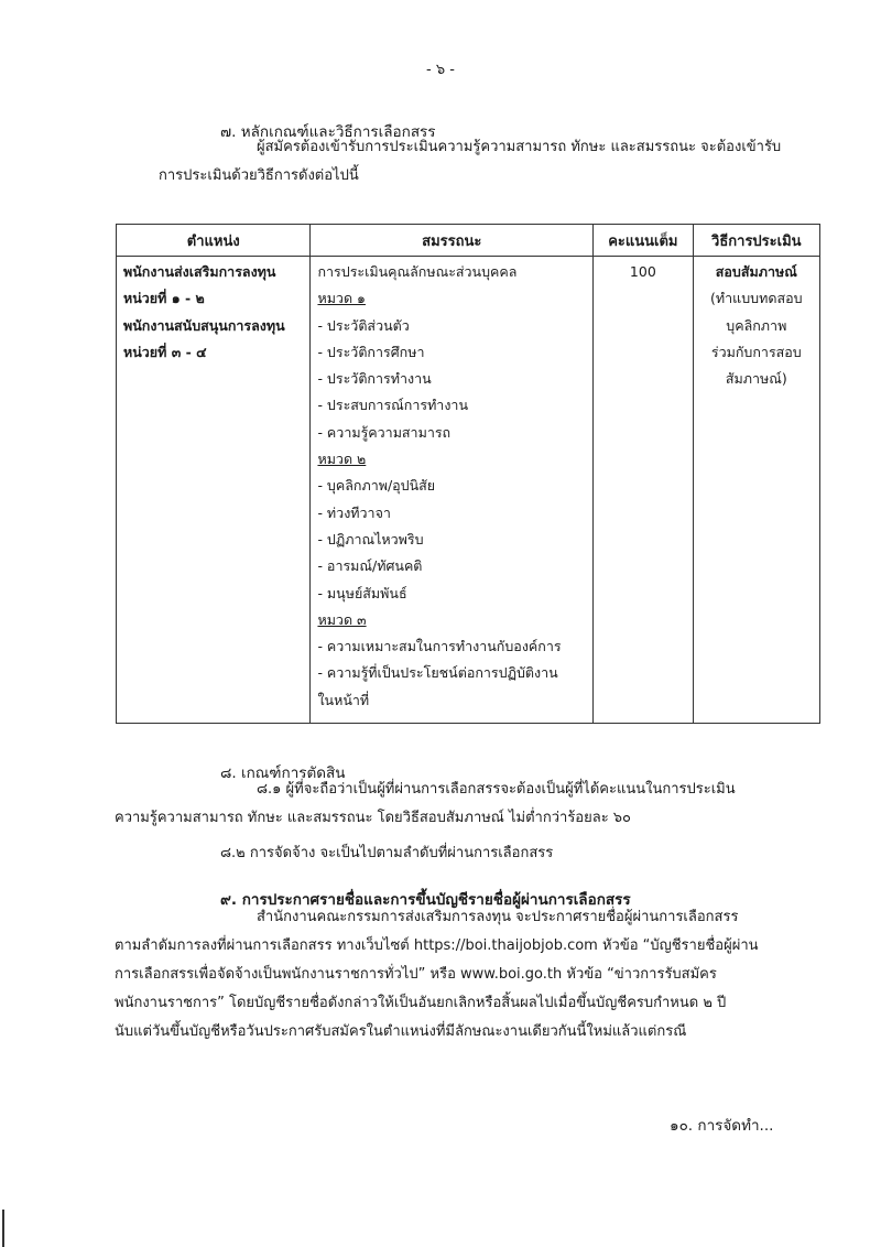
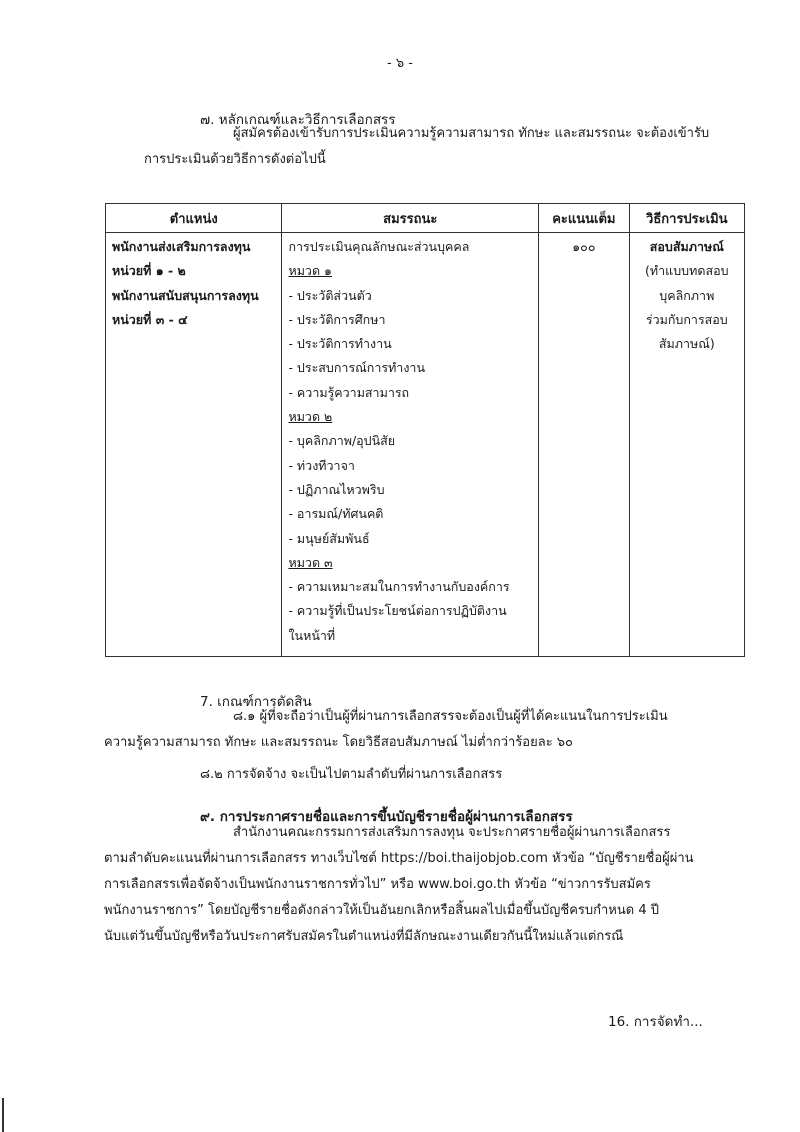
  - ๖ -
  ๗. หลักเกณฑ์และวิธีการเลือกสรร
  ผู้สมัครต้องเข้ารับการประเมินความรู้ความสามารถ ทักษะ และสมรรถนะ จะต้องเข้ารับ
  การประเมินด้วยวิธีการดังต่อไปนี้
  ตำแหน่ง	สมรรถนะ	คะแนนเต็ม	วิธีการประเมิน
- พนักงานส่งเสริมการลงทุน หน่วยที่ ๑ - ๒ พนักงานสนับสนุนการลงทุน หน่วยที่ ๓ - ๔	การประเมินคุณลักษณะส่วนบุคคล หมวด ๑ - ประวัติส่วนตัว - ประวัติการศึกษา - ประวัติการทำงาน - ประสบการณ์การทำงาน - ความรู้ความสามารถ หมวด ๒ - บุคลิกภาพ/อุปนิสัย - ท่วงทีวาจา - ปฏิภาณไหวพริบ - อารมณ์/ทัศนคติ - มนุษย์สัมพันธ์ หมวด ๓ - ความเหมาะสมในการทำงานกับองค์การ - ความรู้ที่เป็นประโยชน์ต่อการปฏิบัติงาน ในหน้าที่	100	สอบสัมภาษณ์ (ทำแบบทดสอบ บุคลิกภาพ ร่วมกับการสอบ สัมภาษณ์)
+ พนักงานส่งเสริมการลงทุน หน่วยที่ ๑ - ๒ พนักงานสนับสนุนการลงทุน หน่วยที่ ๓ - ๔	การประเมินคุณลักษณะส่วนบุคคล หมวด ๑ - ประวัติส่วนตัว - ประวัติการศึกษา - ประวัติการทำงาน - ประสบการณ์การทำงาน - ความรู้ความสามารถ หมวด ๒ - บุคลิกภาพ/อุปนิสัย - ท่วงทีวาจา - ปฏิภาณไหวพริบ - อารมณ์/ทัศนคติ - มนุษย์สัมพันธ์ หมวด ๓ - ความเหมาะสมในการทำงานกับองค์การ - ความรู้ที่เป็นประโยชน์ต่อการปฏิบัติงาน ในหน้าที่	๑๐๐	สอบสัมภาษณ์ (ทำแบบทดสอบ บุคลิกภาพ ร่วมกับการสอบ สัมภาษณ์)
- ๘. เกณฑ์การตัดสิน
+ 7. เกณฑ์การตัดสิน
  ๘.๑ ผู้ที่จะถือว่าเป็นผู้ที่ผ่านการเลือกสรรจะต้องเป็นผู้ที่ได้คะแนนในการประเมิน
  ความรู้ความสามารถ ทักษะ และสมรรถนะ โดยวิธีสอบสัมภาษณ์ ไม่ต่ำกว่าร้อยละ ๖๐
  ๘.๒ การจัดจ้าง จะเป็นไปตามลำดับที่ผ่านการเลือกสรร
  ๙. การประกาศรายชื่อและการขึ้นบัญชีรายชื่อผู้ผ่านการเลือกสรร
  สำนักงานคณะกรรมการส่งเสริมการลงทุน จะประกาศรายชื่อผู้ผ่านการเลือกสรร
- ตามลำดัมการลงที่ผ่านการเลือกสรร ทางเว็บไซต์ https://boi.thaijobjob.com หัวข้อ “บัญชีรายชื่อผู้ผ่าน
+ ตามลำดับคะแนนที่ผ่านการเลือกสรร ทางเว็บไซต์ https://boi.thaijobjob.com หัวข้อ “บัญชีรายชื่อผู้ผ่าน
  การเลือกสรรเพื่อจัดจ้างเป็นพนักงานราชการทั่วไป” หรือ www.boi.go.th หัวข้อ “ข่าวการรับสมัคร
- พนักงานราชการ” โดยบัญชีรายชื่อดังกล่าวให้เป็นอันยกเลิกหรือสิ้นผลไปเมื่อขึ้นบัญชีครบกำหนด ๒ ปี
+ พนักงานราชการ” โดยบัญชีรายชื่อดังกล่าวให้เป็นอันยกเลิกหรือสิ้นผลไปเมื่อขึ้นบัญชีครบกำหนด 4 ปี
  นับแต่วันขึ้นบัญชีหรือวันประกาศรับสมัครในตำแหน่งที่มีลักษณะงานเดียวกันนี้ใหม่แล้วแต่กรณี
- ๑๐. การจัดทำ...
+ 16. การจัดทำ...
